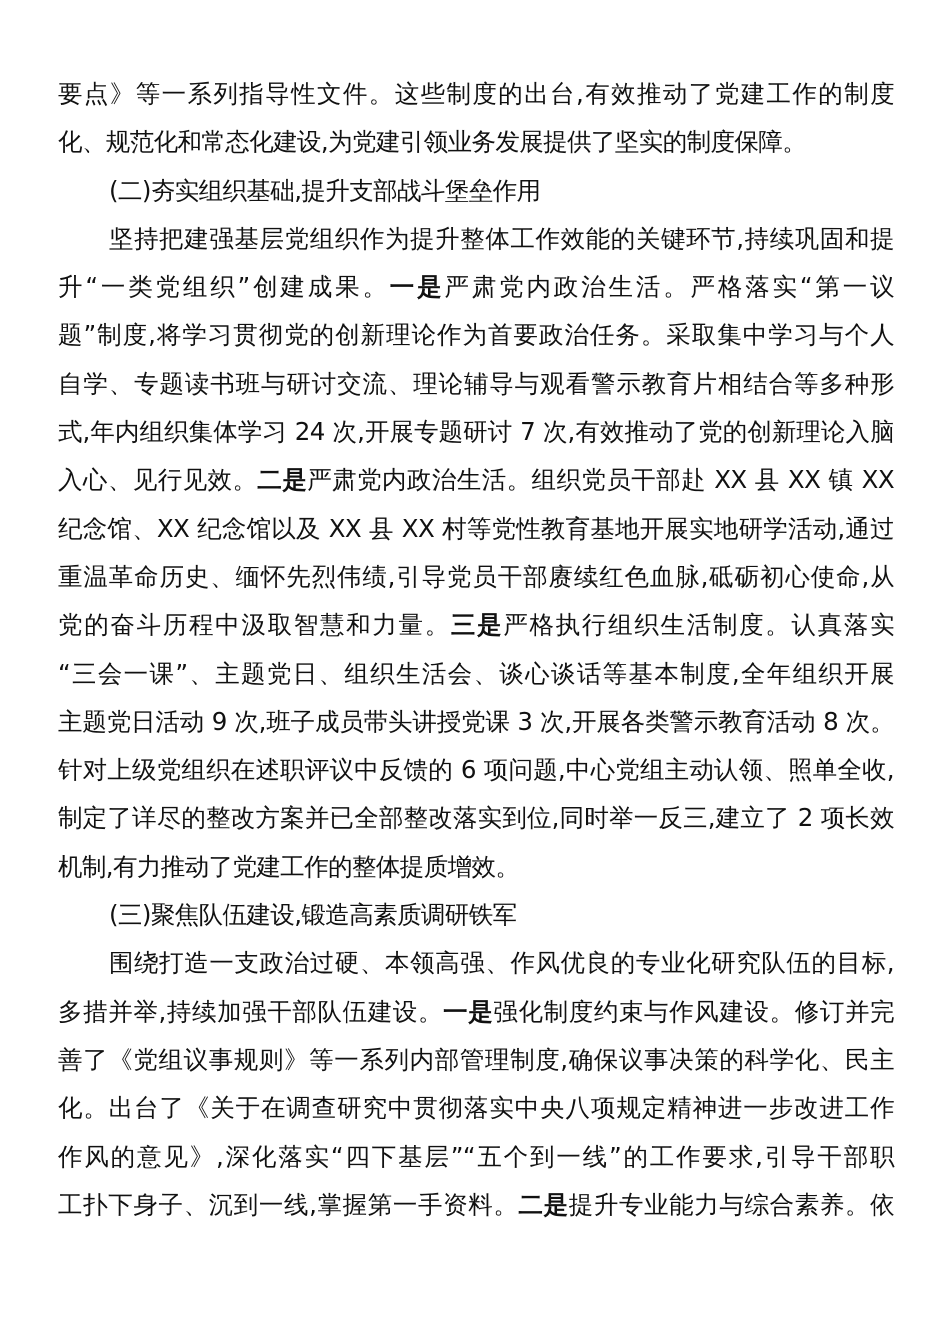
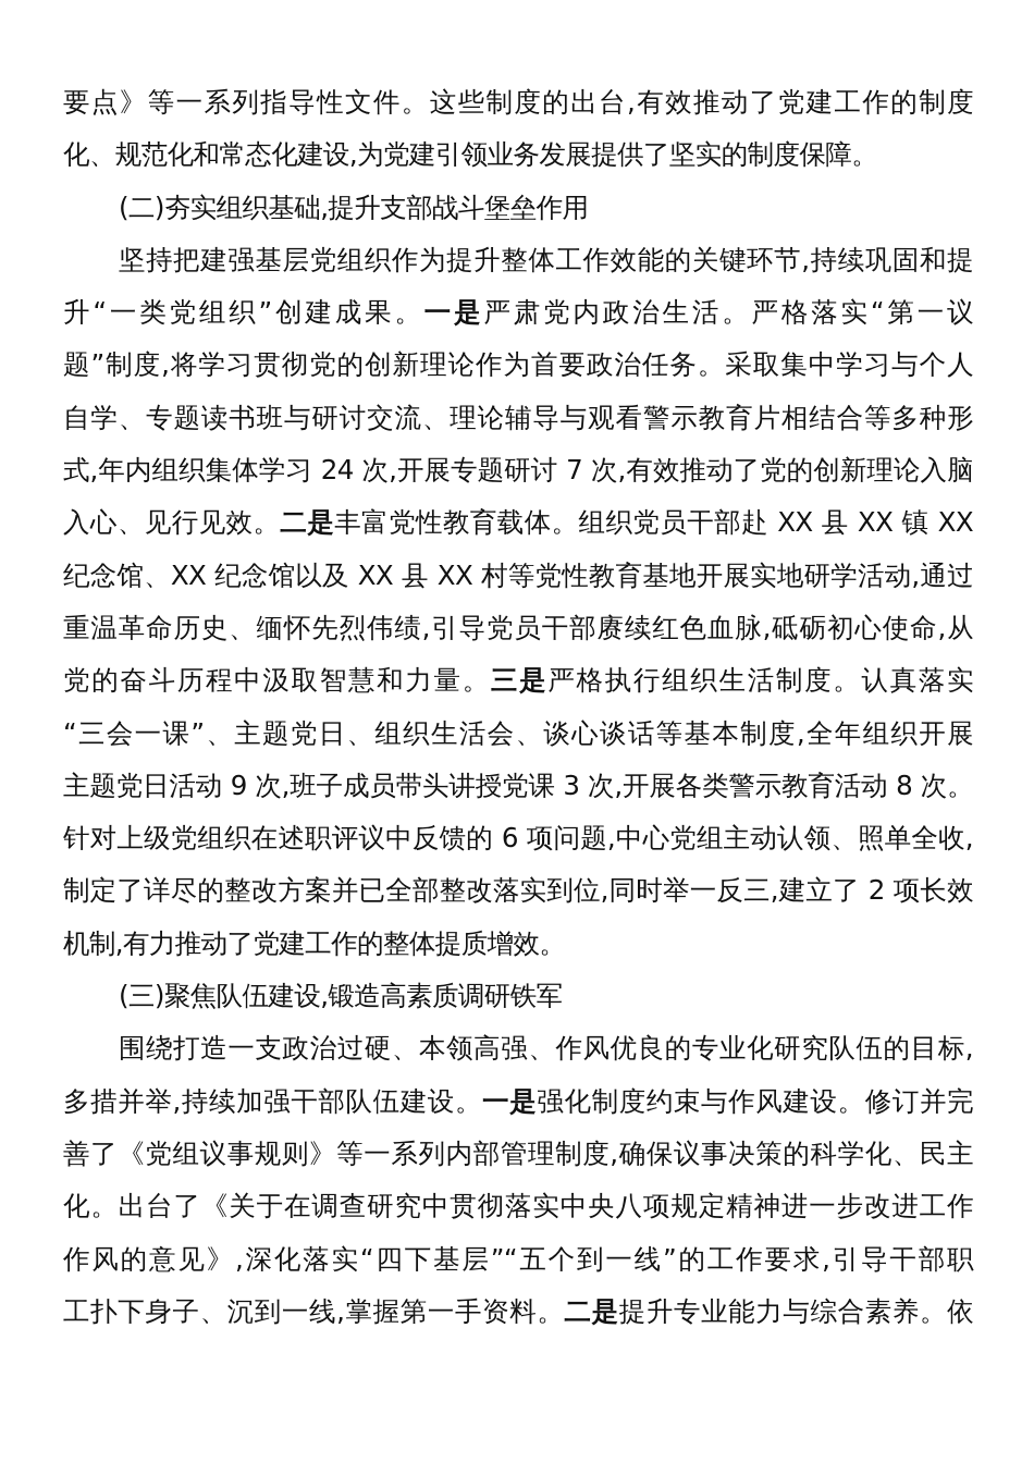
  要点》等一系列指导性文件。这些制度的出台,有效推动了党建工作的制度
  化、规范化和常态化建设,为党建引领业务发展提供了坚实的制度保障。
  (二)夯实组织基础,提升支部战斗堡垒作用
  坚持把建强基层党组织作为提升整体工作效能的关键环节,持续巩固和提
  升“一类党组织”创建成果。一是严肃党内政治生活。严格落实“第一议
  题”制度,将学习贯彻党的创新理论作为首要政治任务。采取集中学习与个人
  自学、专题读书班与研讨交流、理论辅导与观看警示教育片相结合等多种形
  式,年内组织集体学习 24 次,开展专题研讨 7 次,有效推动了党的创新理论入脑
- 入心、见行见效。二是严肃党内政治生活。组织党员干部赴 XX 县 XX 镇 XX
+ 入心、见行见效。二是丰富党性教育载体。组织党员干部赴 XX 县 XX 镇 XX
  纪念馆、XX 纪念馆以及 XX 县 XX 村等党性教育基地开展实地研学活动,通过
  重温革命历史、缅怀先烈伟绩,引导党员干部赓续红色血脉,砥砺初心使命,从
  党的奋斗历程中汲取智慧和力量。三是严格执行组织生活制度。认真落实
  “三会一课”、主题党日、组织生活会、谈心谈话等基本制度,全年组织开展
  主题党日活动 9 次,班子成员带头讲授党课 3 次,开展各类警示教育活动 8 次。
  针对上级党组织在述职评议中反馈的 6 项问题,中心党组主动认领、照单全收,
  制定了详尽的整改方案并已全部整改落实到位,同时举一反三,建立了 2 项长效
  机制,有力推动了党建工作的整体提质增效。
  (三)聚焦队伍建设,锻造高素质调研铁军
  围绕打造一支政治过硬、本领高强、作风优良的专业化研究队伍的目标,
  多措并举,持续加强干部队伍建设。一是强化制度约束与作风建设。修订并完
  善了《党组议事规则》等一系列内部管理制度,确保议事决策的科学化、民主
  化。出台了《关于在调查研究中贯彻落实中央八项规定精神进一步改进工作
  作风的意见》,深化落实“四下基层”“五个到一线”的工作要求,引导干部职
  工扑下身子、沉到一线,掌握第一手资料。二是提升专业能力与综合素养。依
